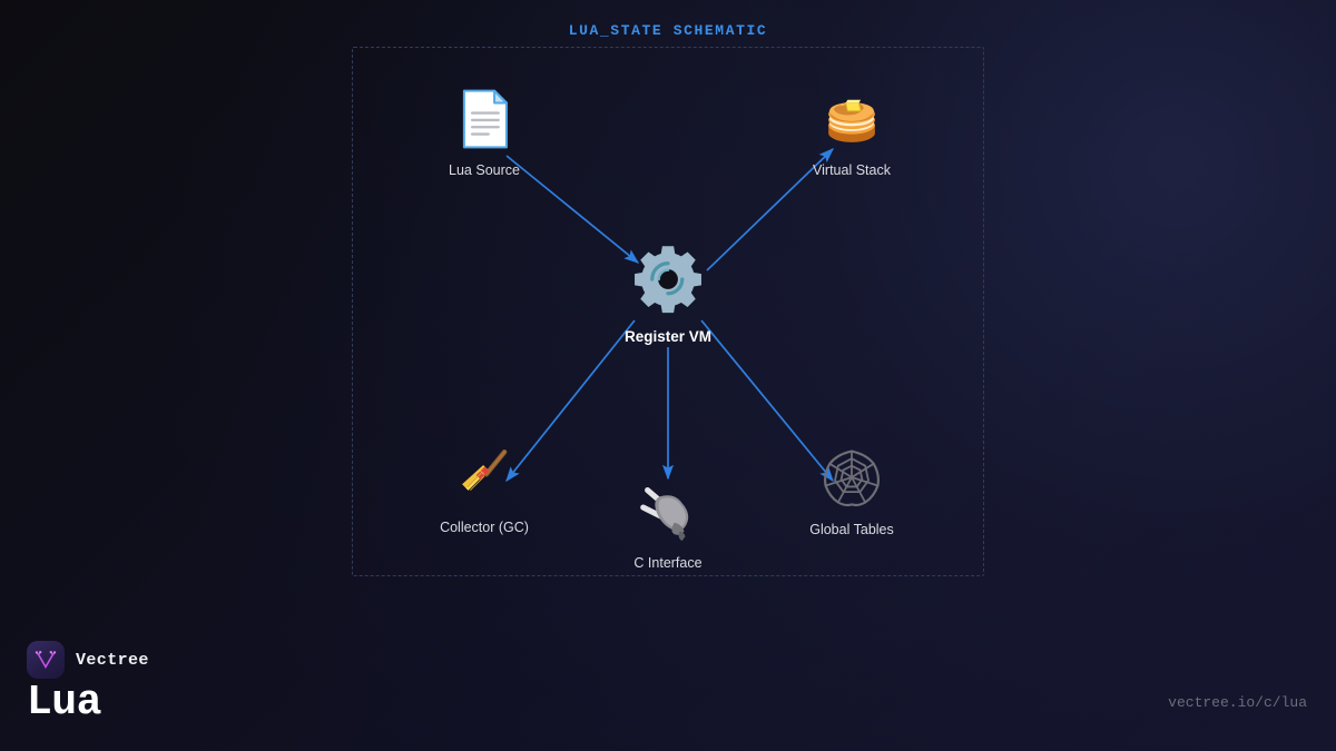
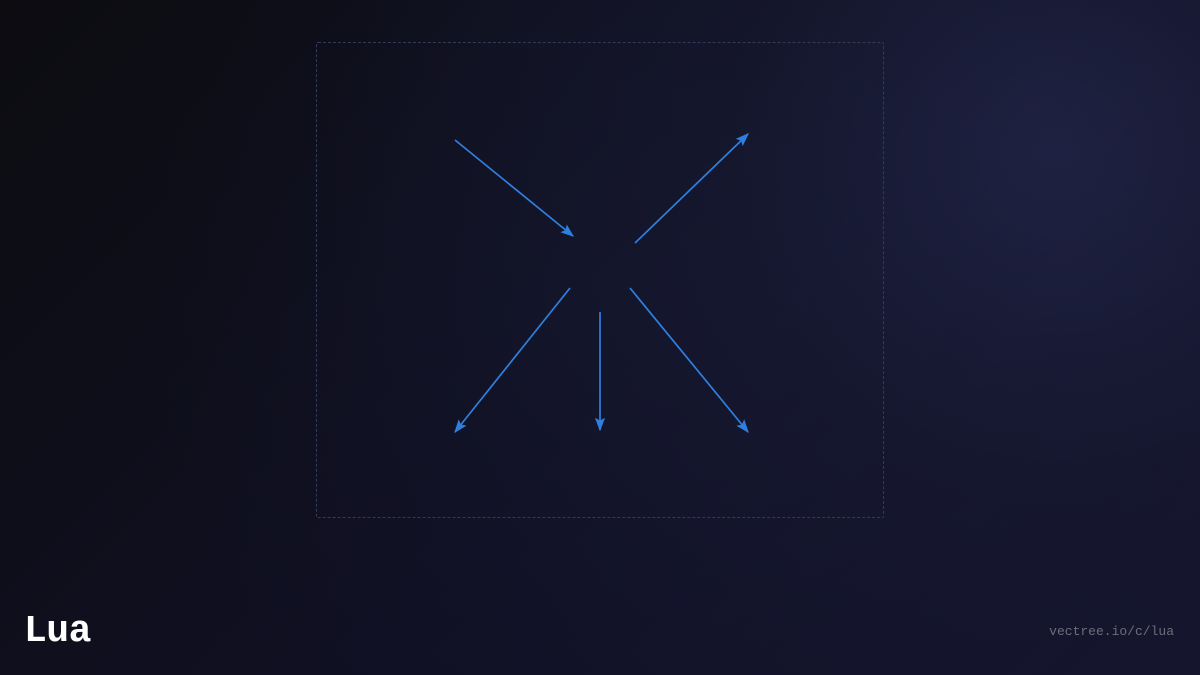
- LUA_STATE SCHEMATIC
- Lua Source
- Virtual Stack
- Register VM
- Collector (GC)
- C Interface
- Global Tables
- Vectree
  Lua
  vectree.io/c/lua
